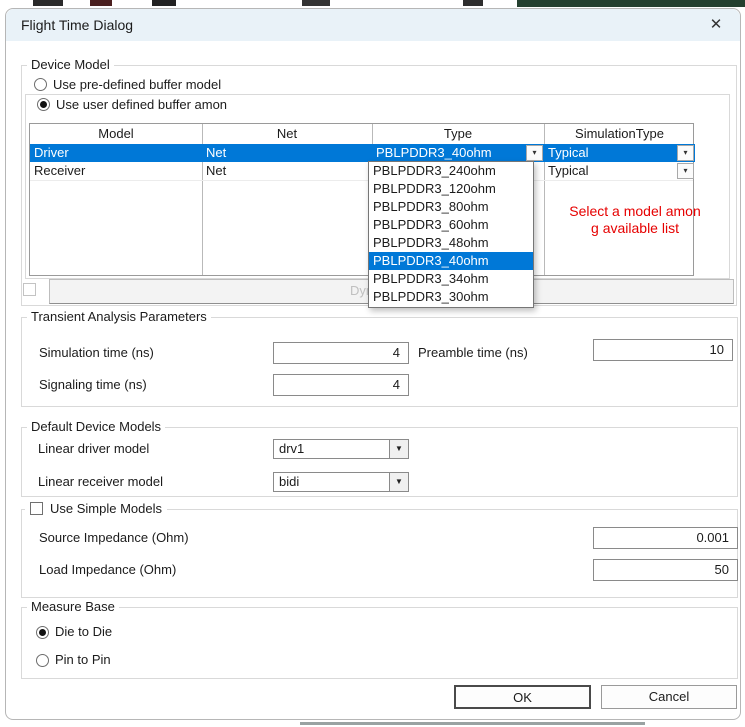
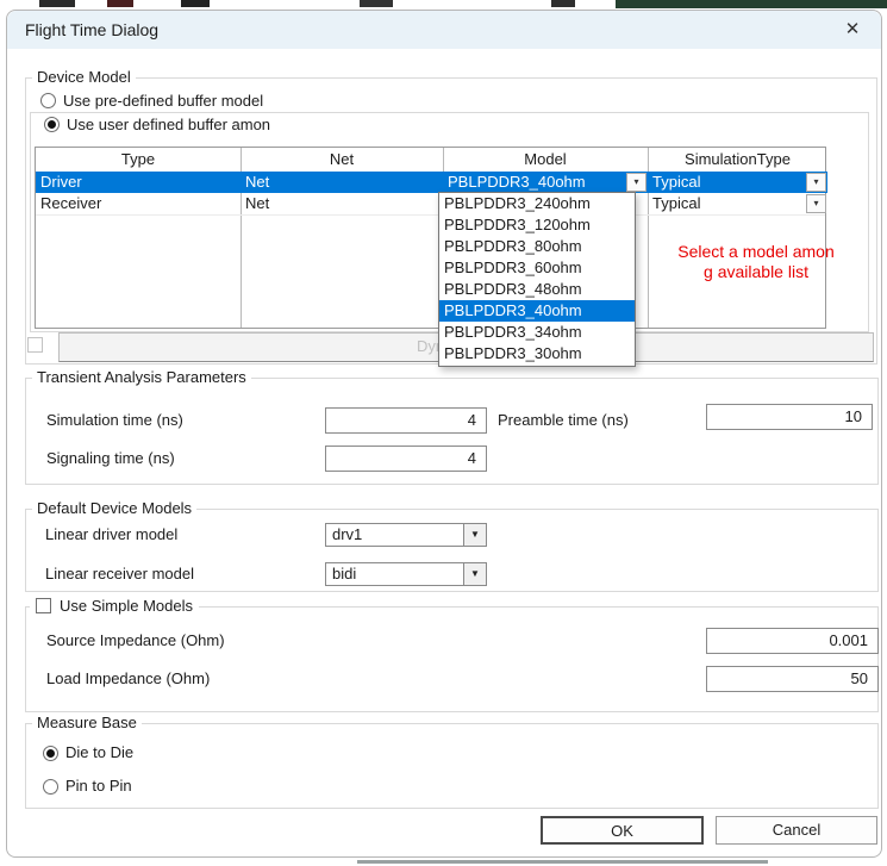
  Flight Time Dialog
  ✕
  Device Model
  Use pre-defined buffer model
  Use user defined buffer amon
- Model
+ Type
  Net
- Type
+ Model
  SimulationType
  Driver
  Net
  PBLPDDR3_40ohm
  ▾
  Typical
  ▾
  Receiver
  Net
  Typical
  ▾
  PBLPDDR3_240ohm
  PBLPDDR3_120ohm
  PBLPDDR3_80ohm
  PBLPDDR3_60ohm
  PBLPDDR3_48ohm
  PBLPDDR3_40ohm
  PBLPDDR3_34ohm
  PBLPDDR3_30ohm
  Select a model amon
  g available list
  Transient Analysis Parameters
  Simulation time (ns)
  4
  Preamble time (ns)
  10
  Signaling time (ns)
  4
  Default Device Models
  Linear driver model
  drv1
  ▼
  Linear receiver model
  bidi
  ▼
  Use Simple Models
  Source Impedance (Ohm)
  0.001
  Load Impedance (Ohm)
  50
  Measure Base
  Die to Die
  Pin to Pin
  OK
  Cancel
